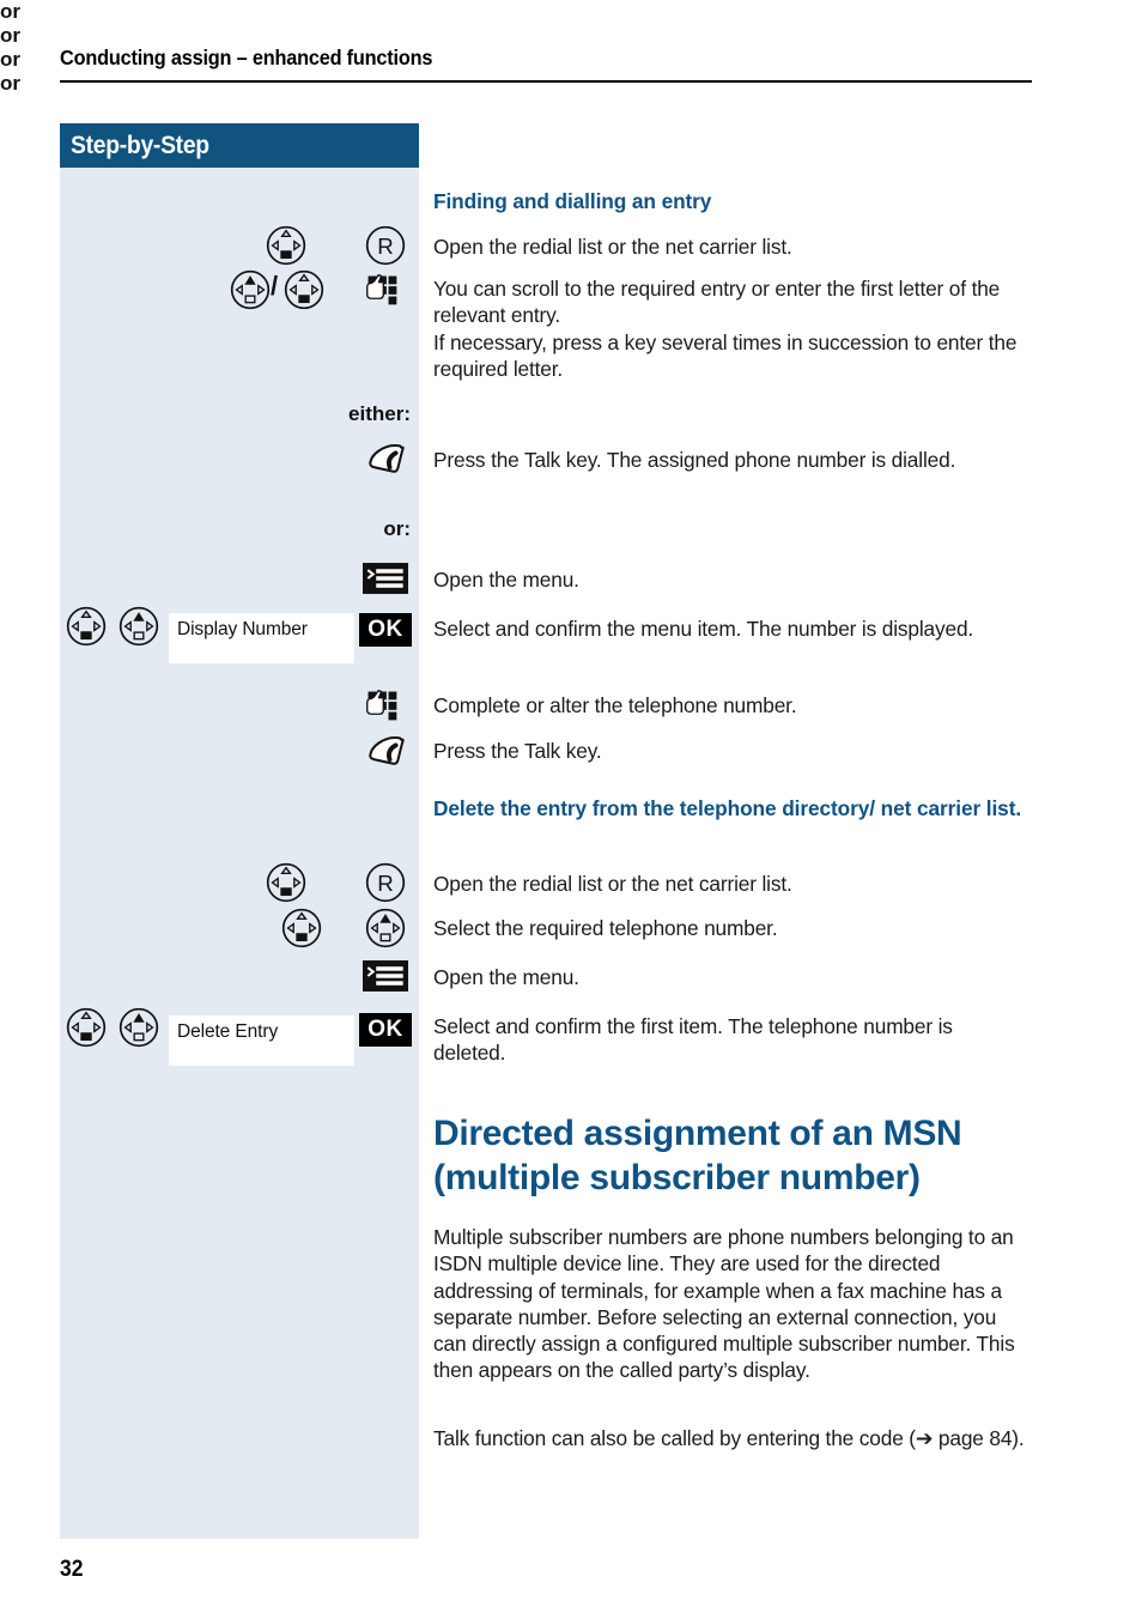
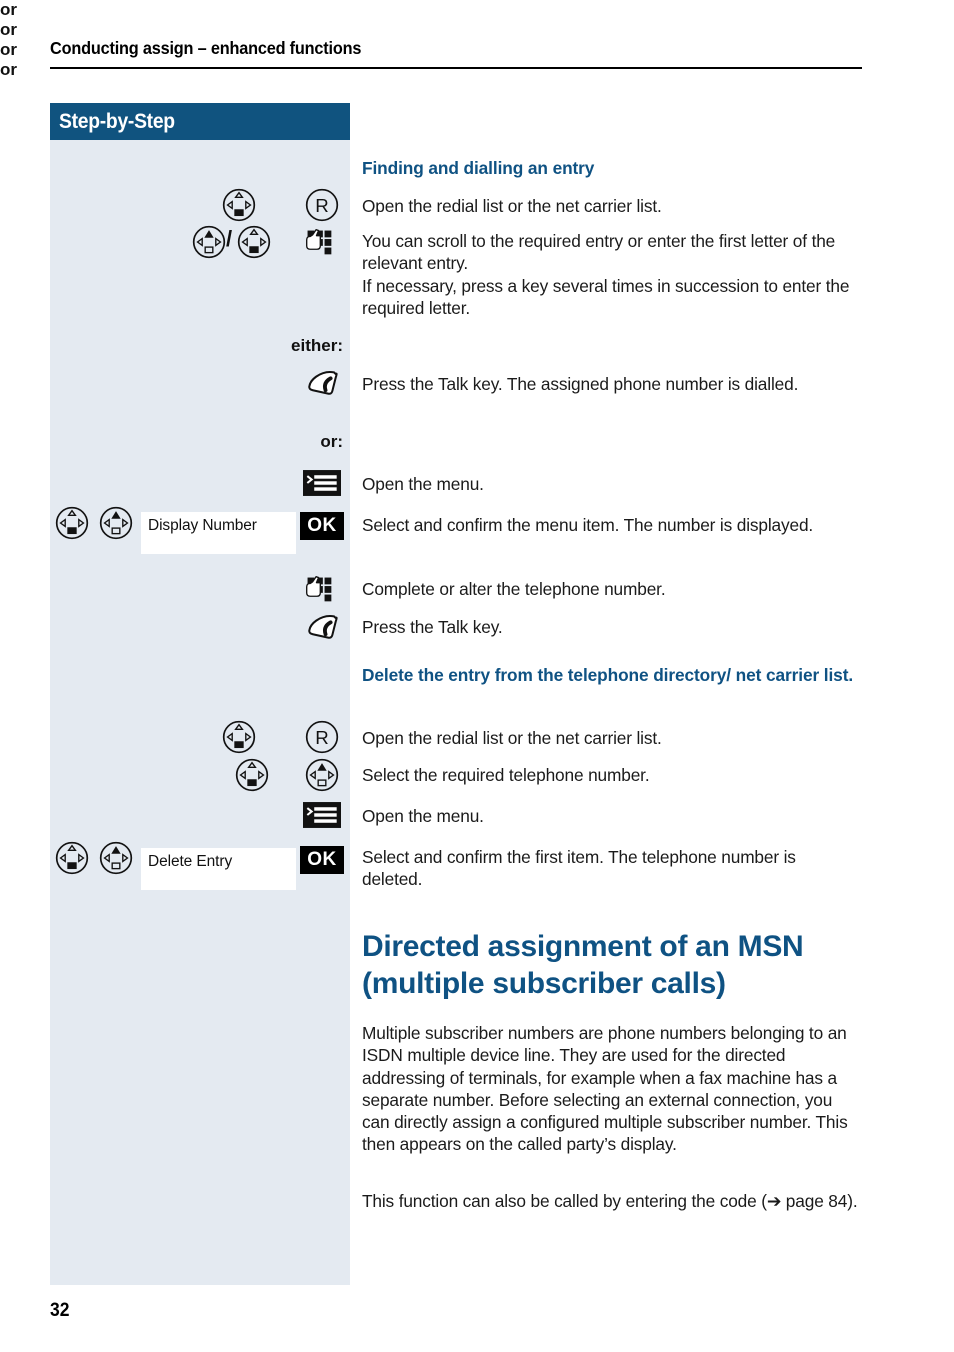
  Conducting assign – enhanced functions
  Step-by-Step
  or
  R
  /
  or
  either:
  or:
  Display Number
  OK
  or
  R
  or
  Delete Entry
  OK
  Finding and dialling an entry
  Open the redial list or the net carrier list.
  You can scroll to the required entry or enter the first letter of the relevant entry.
  If necessary, press a key several times in succession to enter the required letter.
  Press the Talk key. The assigned phone number is dialled.
  Open the menu.
  Select and confirm the menu item. The number is displayed.
  Complete or alter the telephone number.
  Press the Talk key.
  Delete the entry from the telephone directory/ net carrier list.
  Open the redial list or the net carrier list.
  Select the required telephone number.
  Open the menu.
  Select and confirm the first item. The telephone number is deleted.
- Directed assignment of an MSN (multiple subscriber number)
+ Directed assignment of an MSN (multiple subscriber calls)
  Multiple subscriber numbers are phone numbers belonging to an ISDN multiple device line. They are used for the directed addressing of terminals, for example when a fax machine has a separate number. Before selecting an external connection, you can directly assign a configured multiple subscriber number. This then appears on the called party’s display.
- Talk function can also be called by entering the code (➔ page 84).
+ This function can also be called by entering the code (➔ page 84).
  32
